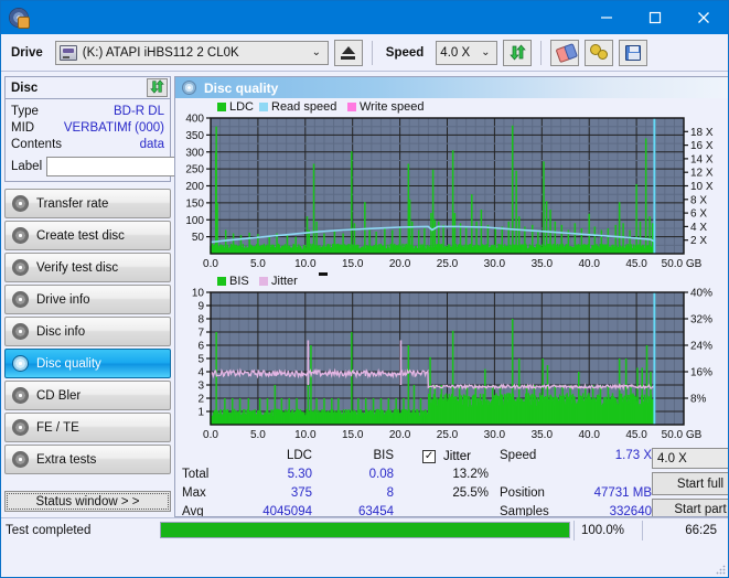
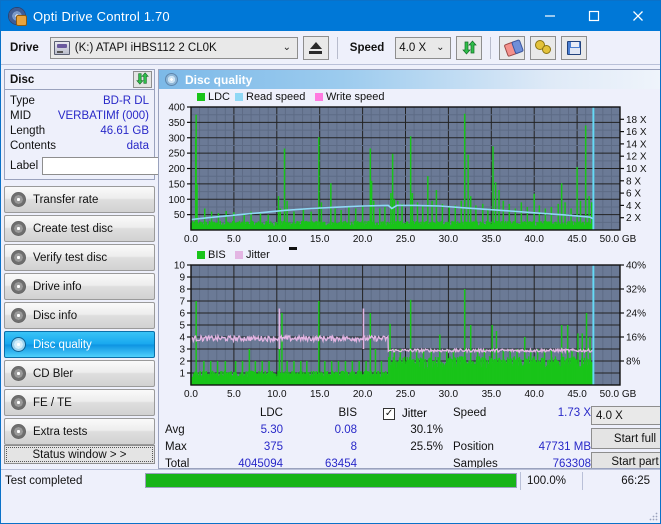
+ Opti Drive Control 1.70
  Drive
  (K:) ATAPI iHBS112 2 CL0K
  ⌄
  Speed
  4.0 X
  ⌄
  Disc
  Type
  BD-R DL
  MID
  VERBATIMf (000)
+ Length
+ 46.61 GB
  Contents
  data
  Label
  Transfer rate
  Create test disc
  Verify test disc
  Drive info
  Disc info
  Disc quality
  CD Bler
  FE / TE
  Extra tests
  Status window > >
  Disc quality
  50
  100
  150
  200
  250
  300
  350
  400
  2 X
  4 X
  6 X
  8 X
  10 X
  12 X
  14 X
  16 X
  18 X
  0.0
  5.0
  10.0
  15.0
  20.0
  25.0
  30.0
  35.0
  40.0
  45.0
  50.0 GB
  LDC
  Read speed
  Write speed
  1
  2
  3
  4
  5
  6
  7
  8
  9
  10
  8%
  16%
  24%
  32%
  40%
  0.0
  5.0
  10.0
  15.0
  20.0
  25.0
  30.0
  35.0
  40.0
  45.0
  50.0 GB
  BIS
  Jitter
- Total
+ Avg
  Max
- Avg
+ Total
  LDC
  5.30
  375
  4045094
  BIS
  0.08
  8
  63454
  ✓
  Jitter
- 13.2%
+ 30.1%
  25.5%
  Speed
  Position
  Samples
  1.73 X
  47731 MB
- 332640
+ 763308
  4.0 X
  Start full
  Start part
  Test completed
  100.0%
  66:25
